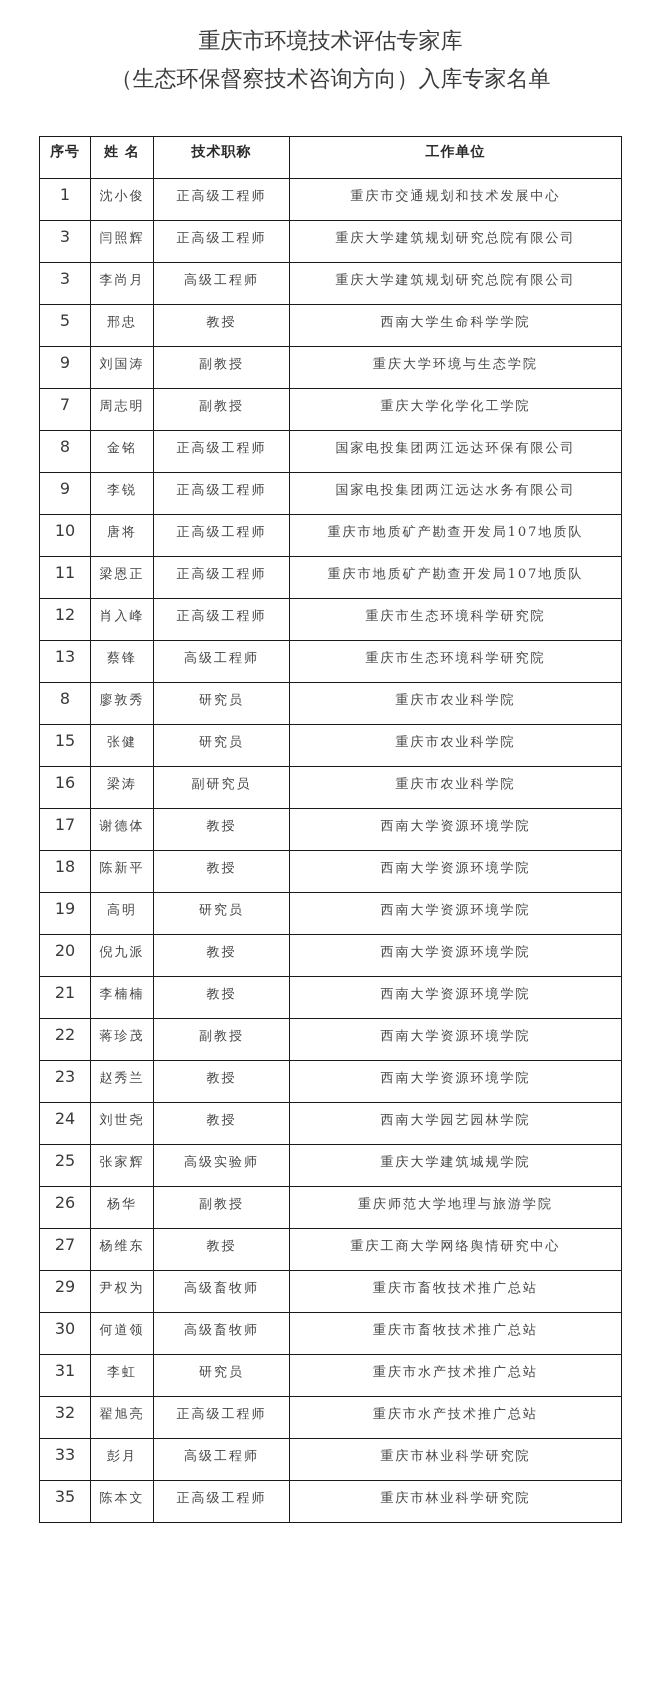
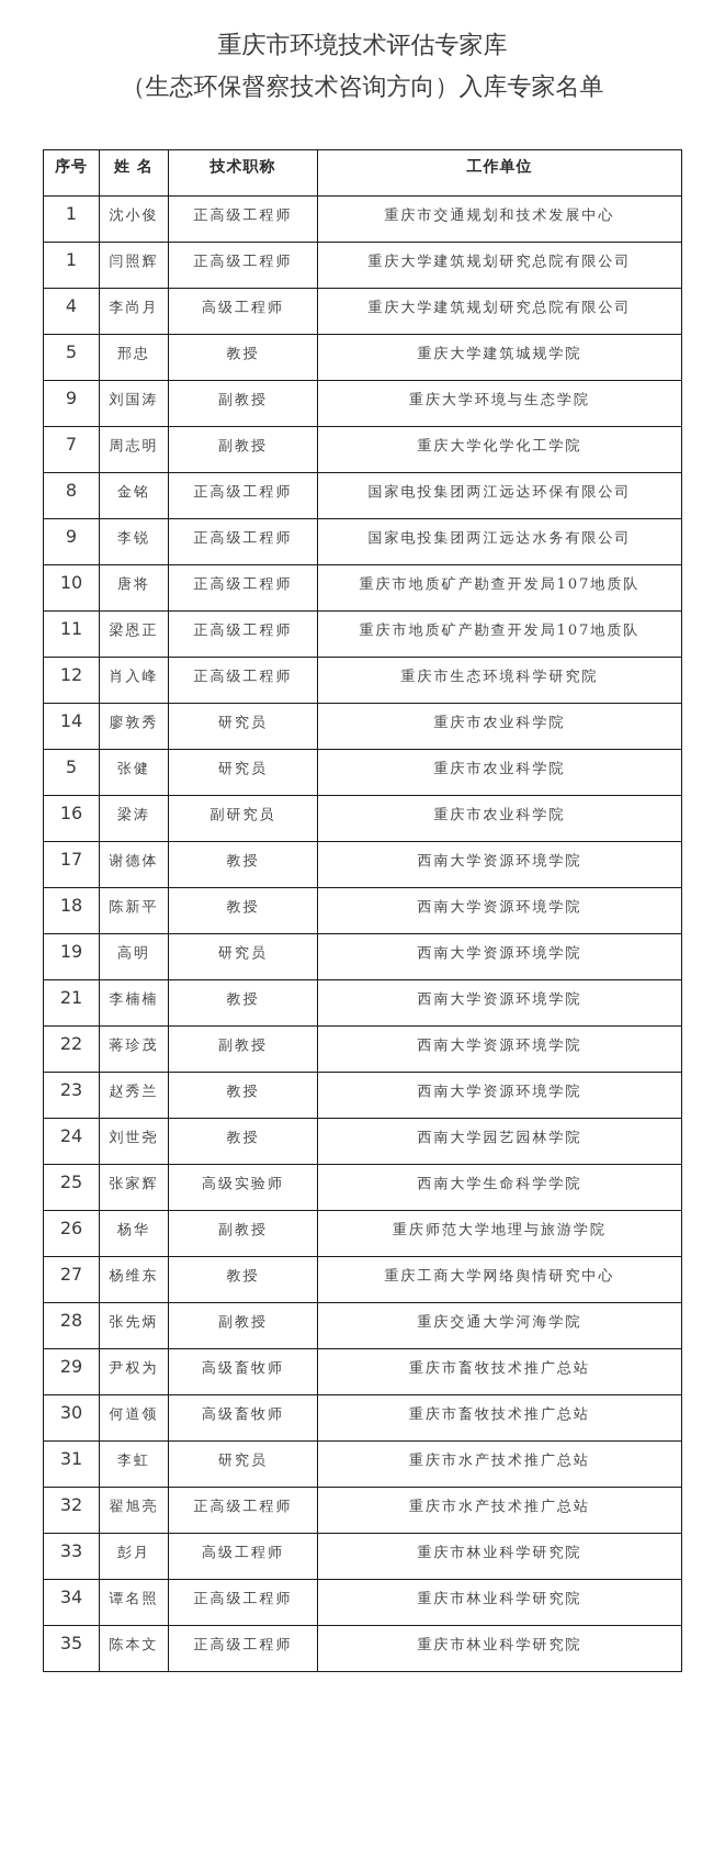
  重庆市环境技术评估专家库
  （生态环保督察技术咨询方向）入库专家名单
  序号	姓 名	技术职称	工作单位
  1	沈小俊	正高级工程师	重庆市交通规划和技术发展中心
- 3	闫照辉	正高级工程师	重庆大学建筑规划研究总院有限公司
+ 1	闫照辉	正高级工程师	重庆大学建筑规划研究总院有限公司
- 3	李尚月	高级工程师	重庆大学建筑规划研究总院有限公司
+ 4	李尚月	高级工程师	重庆大学建筑规划研究总院有限公司
- 5	邢忠	教授	西南大学生命科学学院
+ 5	邢忠	教授	重庆大学建筑城规学院
  9	刘国涛	副教授	重庆大学环境与生态学院
  7	周志明	副教授	重庆大学化学化工学院
  8	金铭	正高级工程师	国家电投集团两江远达环保有限公司
  9	李锐	正高级工程师	国家电投集团两江远达水务有限公司
  10	唐将	正高级工程师	重庆市地质矿产勘查开发局107地质队
  11	梁恩正	正高级工程师	重庆市地质矿产勘查开发局107地质队
  12	肖入峰	正高级工程师	重庆市生态环境科学研究院
- 13	蔡锋	高级工程师	重庆市生态环境科学研究院
- 8	廖敦秀	研究员	重庆市农业科学院
+ 14	廖敦秀	研究员	重庆市农业科学院
- 15	张健	研究员	重庆市农业科学院
+ 5	张健	研究员	重庆市农业科学院
  16	梁涛	副研究员	重庆市农业科学院
  17	谢德体	教授	西南大学资源环境学院
  18	陈新平	教授	西南大学资源环境学院
  19	高明	研究员	西南大学资源环境学院
- 20	倪九派	教授	西南大学资源环境学院
  21	李楠楠	教授	西南大学资源环境学院
  22	蒋珍茂	副教授	西南大学资源环境学院
  23	赵秀兰	教授	西南大学资源环境学院
  24	刘世尧	教授	西南大学园艺园林学院
- 25	张家辉	高级实验师	重庆大学建筑城规学院
+ 25	张家辉	高级实验师	西南大学生命科学学院
  26	杨华	副教授	重庆师范大学地理与旅游学院
  27	杨维东	教授	重庆工商大学网络舆情研究中心
+ 28	张先炳	副教授	重庆交通大学河海学院
  29	尹权为	高级畜牧师	重庆市畜牧技术推广总站
  30	何道领	高级畜牧师	重庆市畜牧技术推广总站
  31	李虹	研究员	重庆市水产技术推广总站
  32	翟旭亮	正高级工程师	重庆市水产技术推广总站
  33	彭月	高级工程师	重庆市林业科学研究院
+ 34	谭名照	正高级工程师	重庆市林业科学研究院
  35	陈本文	正高级工程师	重庆市林业科学研究院
